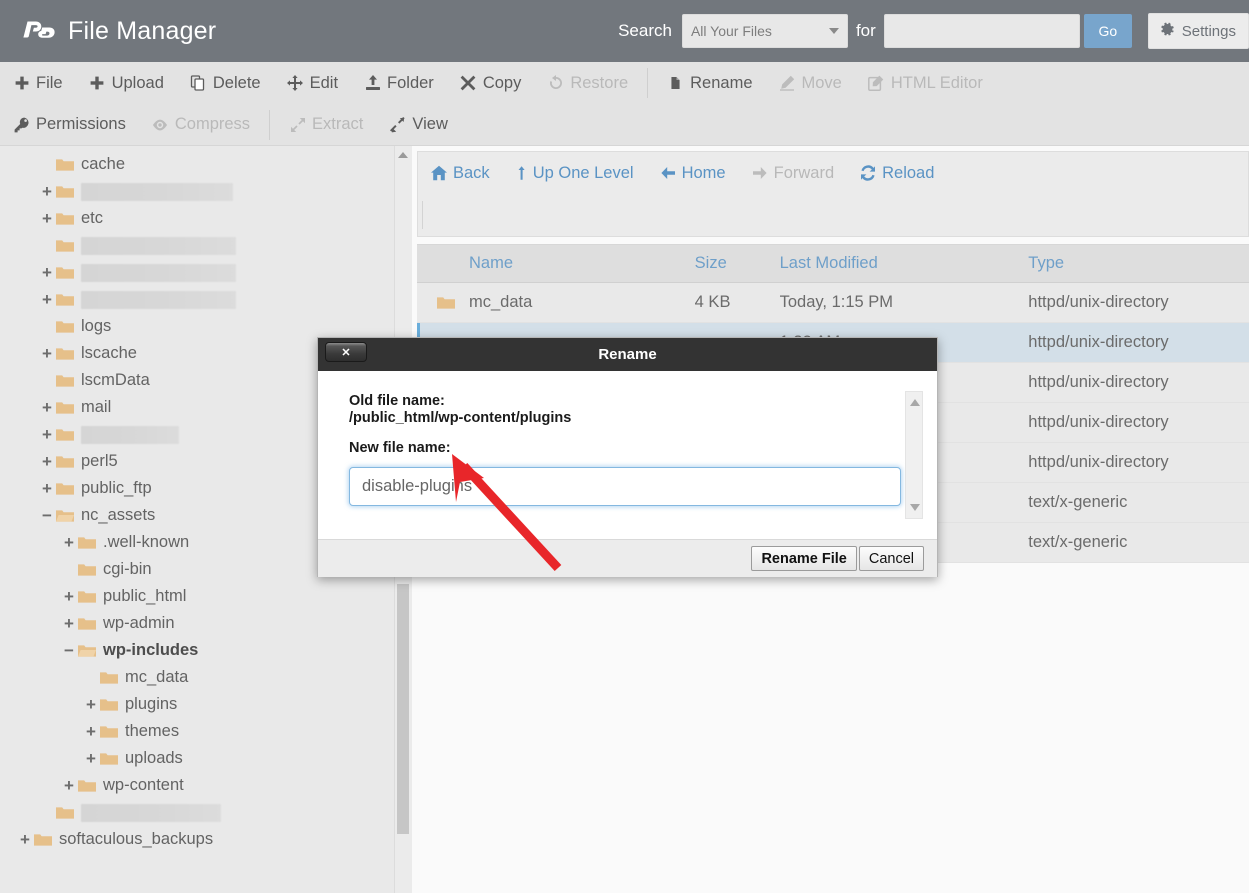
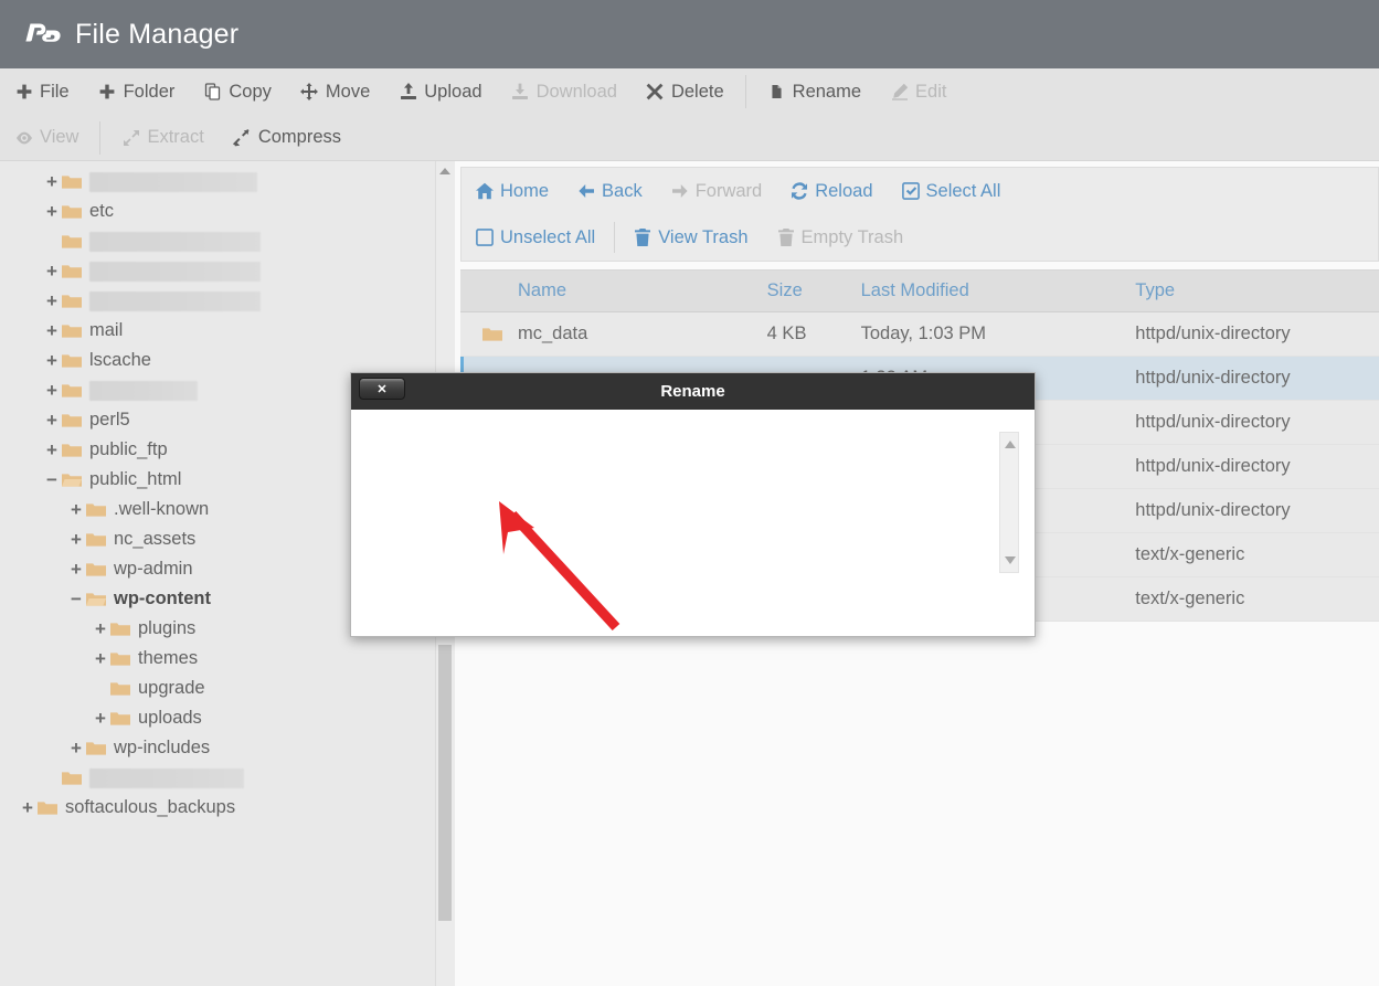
  File Manager
- Search
- All Your Files
- for
- Go
- Settings
  File
- Upload
+ Folder
- Delete
+ Copy
- Edit
+ Move
- Folder
+ Upload
+ Download
- Copy
+ Delete
- Restore
  Rename
- Move
+ Edit
- HTML Editor
- Permissions
- Compress
+ View
  Extract
- View
+ Compress
- cache
  +
  +
  etc
  +
  +
- logs
  +
- lscache
+ mail
- lscmData
  +
- mail
+ lscache
  +
  +
  perl5
  +
  public_ftp
  −
- nc_assets
+ public_html
  +
  .well-known
- cgi-bin
  +
- public_html
+ nc_assets
  +
  wp-admin
  −
- wp-includes
+ wp-content
- mc_data
  +
  plugins
  +
  themes
+ upgrade
  +
  uploads
  +
- wp-content
+ wp-includes
  +
  softaculous_backups
- Back
+ Home
- Up One Level
- Home
+ Back
  Forward
  Reload
+ Select All
+ Unselect All
+ View Trash
+ Empty Trash
  Name	Size	Last Modified	Type
- mc_data	4 KB	Today, 1:15 PM	httpd/unix-directory
+ mc_data	4 KB	Today, 1:03 PM	httpd/unix-directory
  			httpd/unix-directory
  			httpd/unix-directory
  			httpd/unix-directory
  			text/x-generic
  ✕
  Rename
- Old file name:
- /public_html/wp-content/plugins
- New file name:
- disable-plugins
- Rename File
- Cancel
